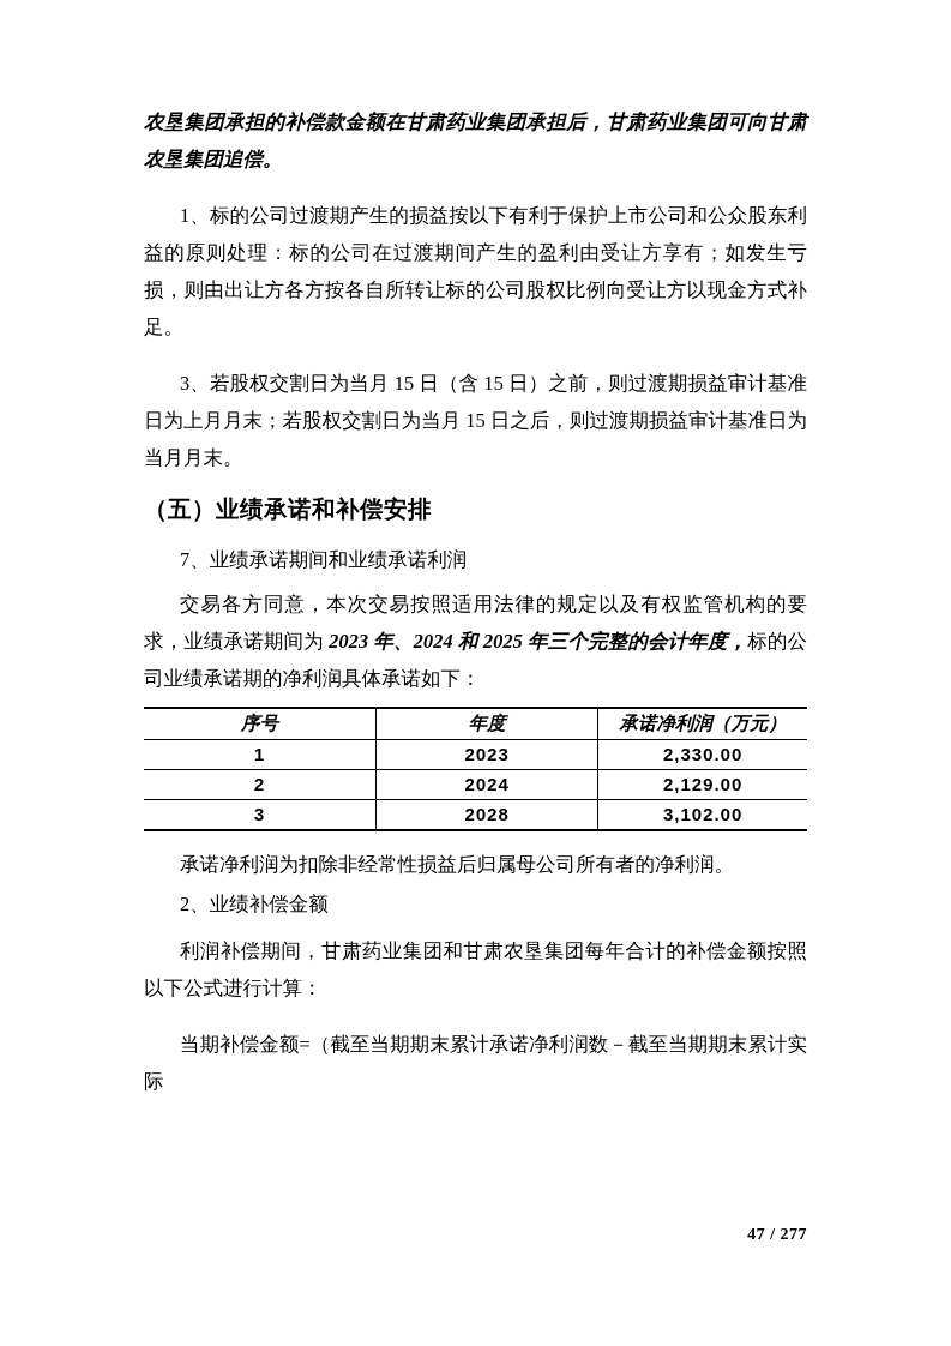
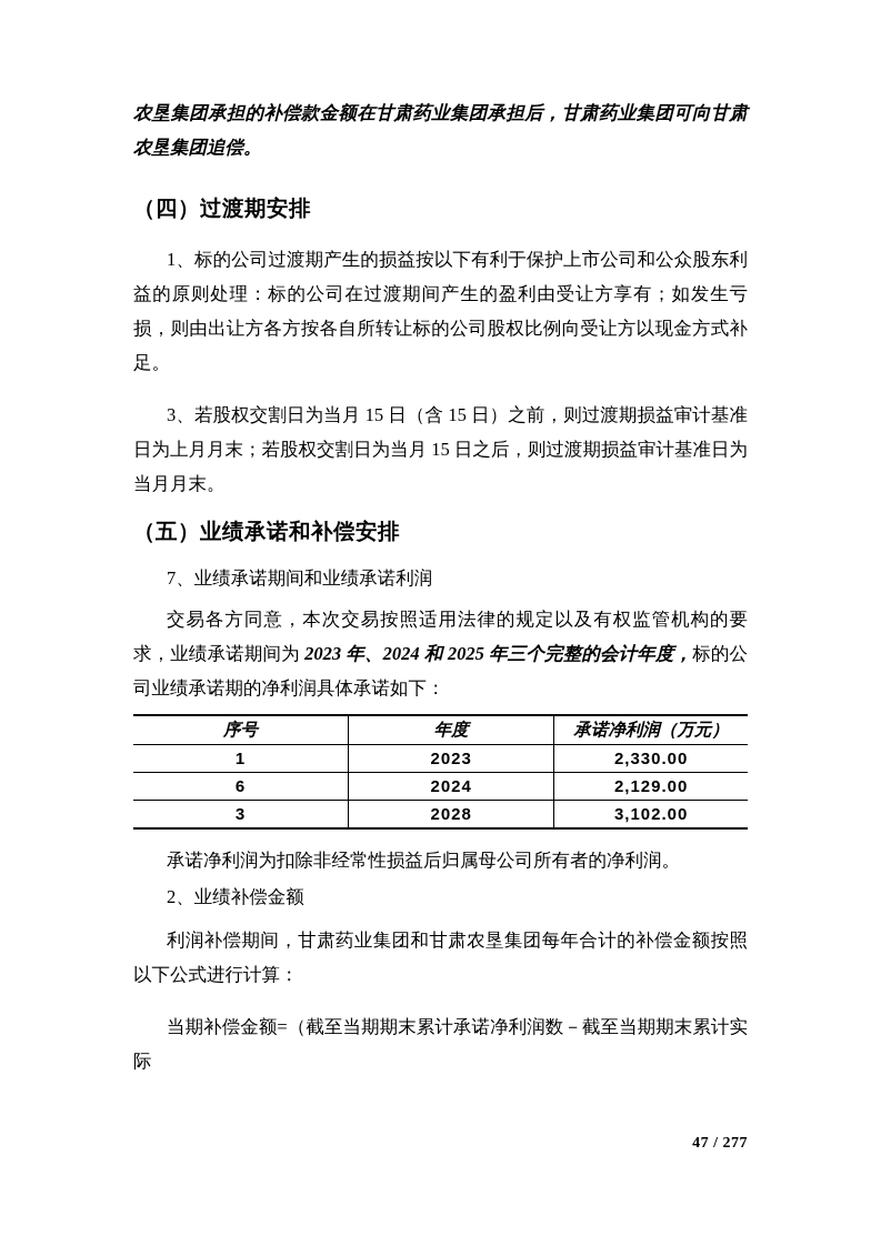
  农垦集团承担的补偿款金额在甘肃药业集团承担后，甘肃药业集团可向甘肃农垦集团追偿。
+ （四）过渡期安排
  1、标的公司过渡期产生的损益按以下有利于保护上市公司和公众股东利益的原则处理：标的公司在过渡期间产生的盈利由受让方享有；如发生亏损，则由出让方各方按各自所转让标的公司股权比例向受让方以现金方式补足。
  3、若股权交割日为当月 15 日（含 15 日）之前，则过渡期损益审计基准日为上月月末；若股权交割日为当月 15 日之后，则过渡期损益审计基准日为当月月末。
  （五）业绩承诺和补偿安排
  7、业绩承诺期间和业绩承诺利润
  交易各方同意，本次交易按照适用法律的规定以及有权监管机构的要求，业绩承诺期间为 2023 年、2024 和 2025 年三个完整的会计年度，标的公司业绩承诺期的净利润具体承诺如下：
  序号	年度	承诺净利润（万元）
  1	2023	2,330.00
- 2	2024	2,129.00
+ 6	2024	2,129.00
  3	2028	3,102.00
  承诺净利润为扣除非经常性损益后归属母公司所有者的净利润。
  2、业绩补偿金额
  利润补偿期间，甘肃药业集团和甘肃农垦集团每年合计的补偿金额按照以下公式进行计算：
  当期补偿金额=（截至当期期末累计承诺净利润数－截至当期期末累计实际
  47 / 277
